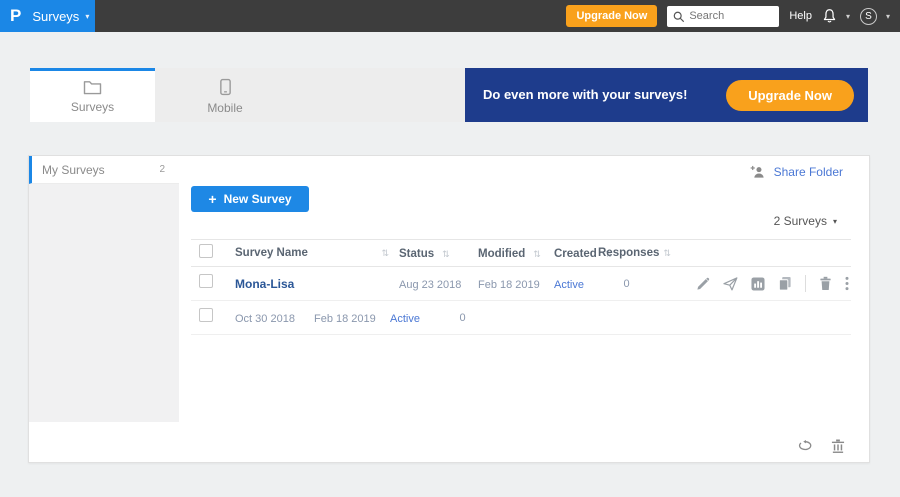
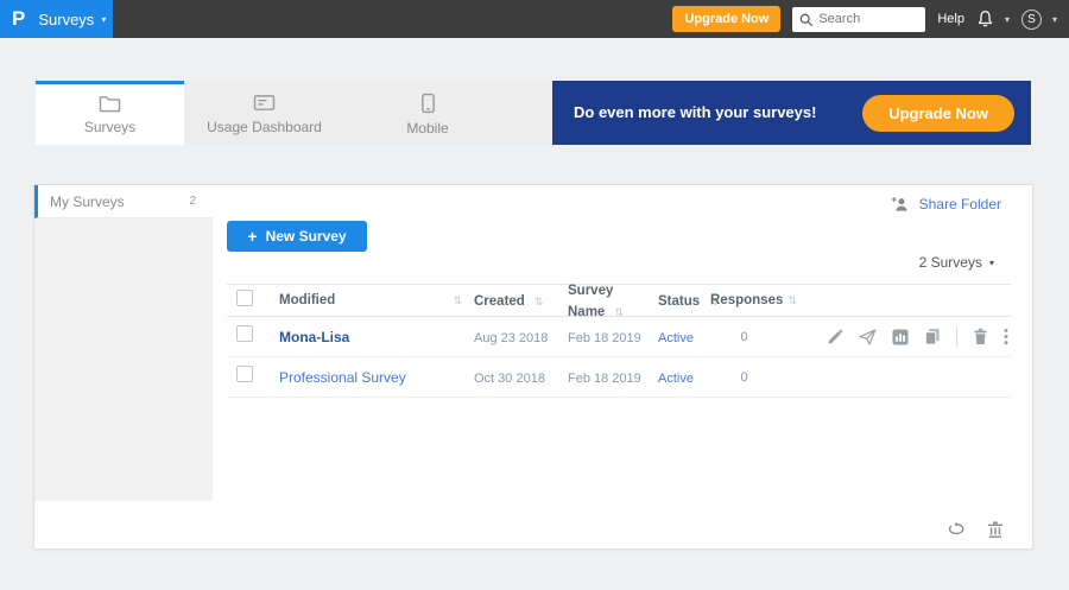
  P
  Surveys
  ▾
  Upgrade Now
  Search
  Help
  ▾
  S
  ▾
  Surveys
+ Usage Dashboard
  Mobile
  Do even more with your surveys!
  Upgrade Now
  My Surveys
  2
  +
  New Survey
  Share Folder
  2 Surveys
  ▾
- Survey Name
+ Modified
  ⇅
- Status ⇅
+ Created ⇅
- Modified ⇅
+ Survey Name ⇅
- Created ⇅
+ Status ⇅
  Responses
  ⇅
  Mona-Lisa
  Aug 23 2018
  Feb 18 2019
  Active
  0
+ Professional Survey
  Oct 30 2018
  Feb 18 2019
  Active
  0
